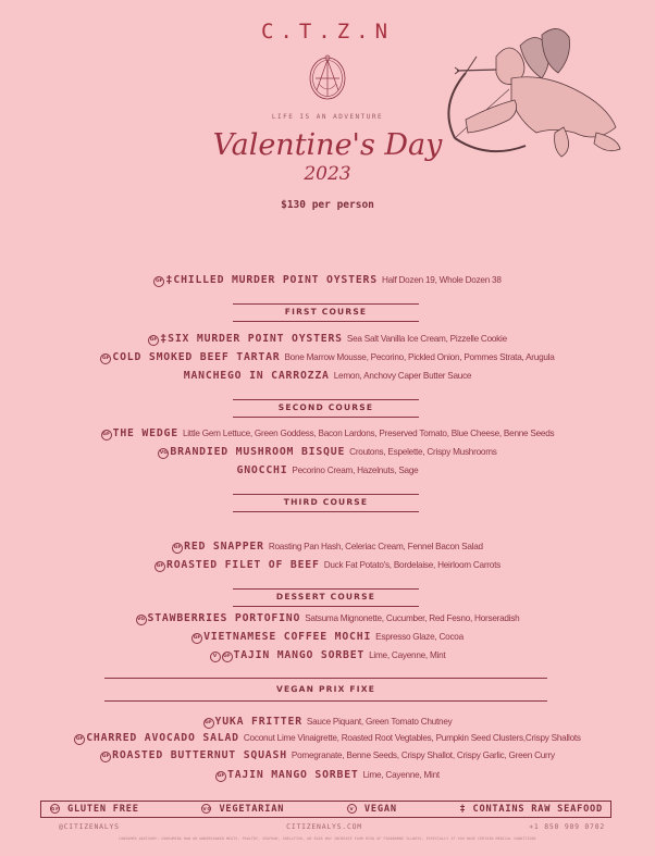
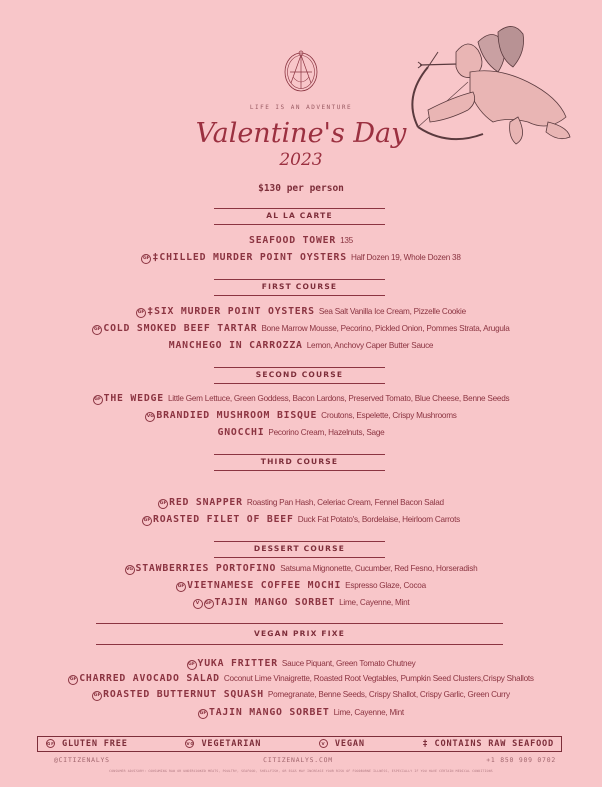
- C.T.Z.N
  Valentine's Day
  2023
  $130 per person
+ AL LA CARTE
+ SEAFOOD TOWER 135
  ‡CHILLED MURDER POINT OYSTERS Half Dozen 19, Whole Dozen 38
  FIRST COURSE
  ‡SIX MURDER POINT OYSTERS Sea Salt Vanilla Ice Cream, Pizzelle Cookie
  COLD SMOKED BEEF TARTAR Bone Marrow Mousse, Pecorino, Pickled Onion, Pommes Strata, Arugula
  MANCHEGO IN CARROZZA Lemon, Anchovy Caper Butter Sauce
  SECOND COURSE
  THE WEDGE Little Gem Lettuce, Green Goddess, Bacon Lardons, Preserved Tomato, Blue Cheese, Benne Seeds
  BRANDIED MUSHROOM BISQUE Croutons, Espelette, Crispy Mushrooms
  GNOCCHI Pecorino Cream, Hazelnuts, Sage
  THIRD COURSE
  RED SNAPPER Roasting Pan Hash, Celeriac Cream, Fennel Bacon Salad
  ROASTED FILET OF BEEF Duck Fat Potato's, Bordelaise, Heirloom Carrots
  DESSERT COURSE
  STAWBERRIES PORTOFINO Satsuma Mignonette, Cucumber, Red Fesno, Horseradish
  VIETNAMESE COFFEE MOCHI Espresso Glaze, Cocoa
  TAJIN MANGO SORBET Lime, Cayenne, Mint
  VEGAN PRIX FIXE
  YUKA FRITTER Sauce Piquant, Green Tomato Chutney
  CHARRED AVOCADO SALAD Coconut Lime Vinaigrette, Roasted Root Vegtables, Pumpkin Seed Clusters,Crispy Shallots
  ROASTED BUTTERNUT SQUASH Pomegranate, Benne Seeds, Crispy Shallot, Crispy Garlic, Green Curry
  TAJIN MANGO SORBET Lime, Cayenne, Mint
  GLUTEN FREE
  VEGETARIAN
  VEGAN
  ‡ CONTAINS RAW SEAFOOD
  @CITIZENALYS
  CITIZENALYS.COM
  +1 850 909 0702
